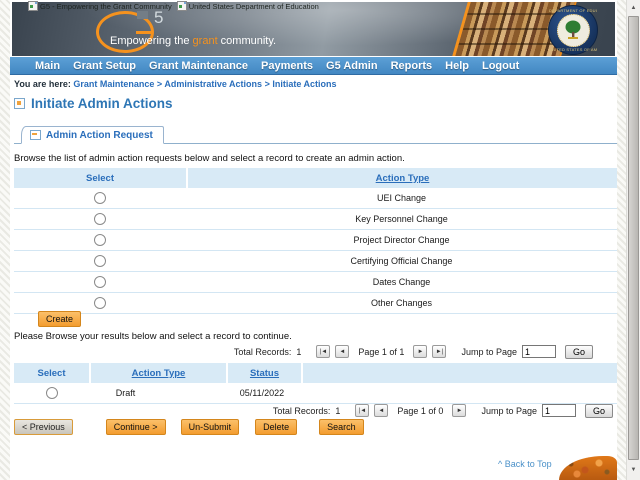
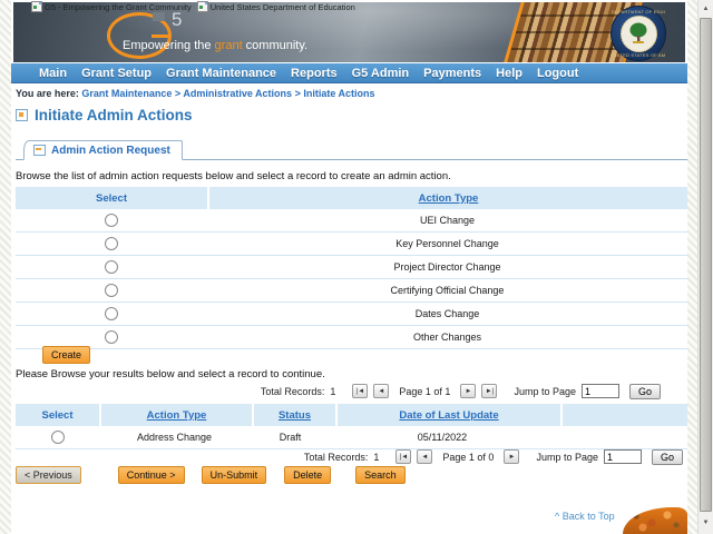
  5
  Empowering the grant community.
  G5 - Empowering the Grant Community
  United States Department of Education
  Main
  Grant Setup
  Grant Maintenance
- Payments
+ Reports
  G5 Admin
- Reports
+ Payments
  Help
  Logout
  You are here: Grant Maintenance > Administrative Actions > Initiate Actions
  Initiate Admin Actions
  Admin Action Request
  Browse the list of admin action requests below and select a record to create an admin action.
  Select
  Action Type
  UEI Change
  Key Personnel Change
  Project Director Change
  Certifying Official Change
  Dates Change
  Other Changes
  Create
  Please Browse your results below and select a record to continue.
  Total Records:
  1
  Page 1 of 1
  Jump to Page
  1
  Go
  Select
  Action Type
  Status
+ Date of Last Update
+ Address Change
  Draft
  05/11/2022
  Total Records:
  1
  Page 1 of 0
  Jump to Page
  1
  Go
  < Previous
  Continue >
  Un-Submit
  Delete
  Search
  ^ Back to Top
